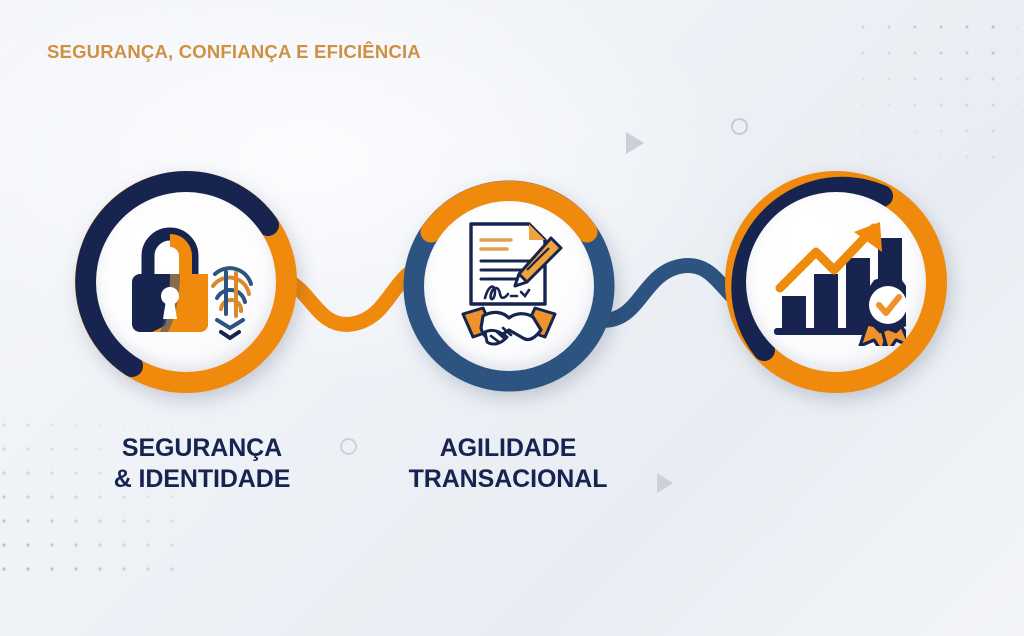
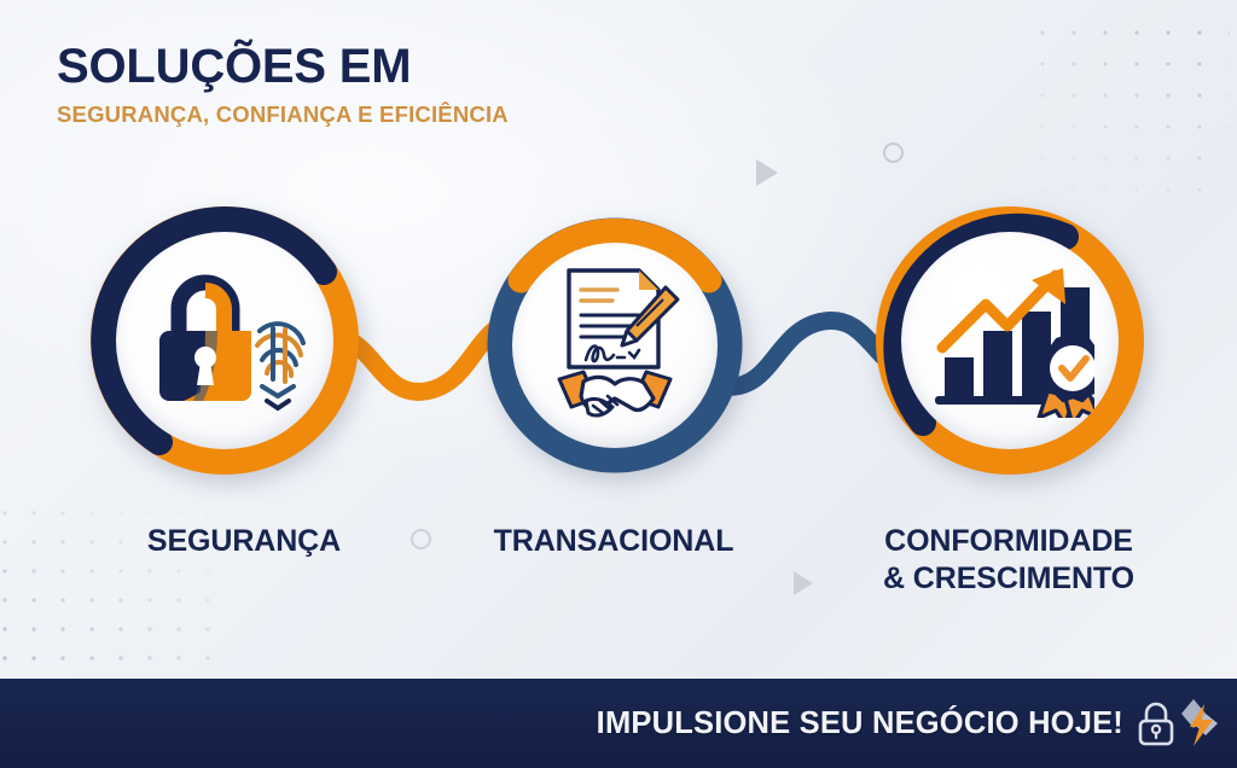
+ SOLUÇÕES EM
  SEGURANÇA, CONFIANÇA E EFICIÊNCIA
  SEGURANÇA
- & IDENTIDADE
- AGILIDADE
  TRANSACIONAL
+ CONFORMIDADE
+ & CRESCIMENTO
+ IMPULSIONE SEU NEGÓCIO HOJE!
